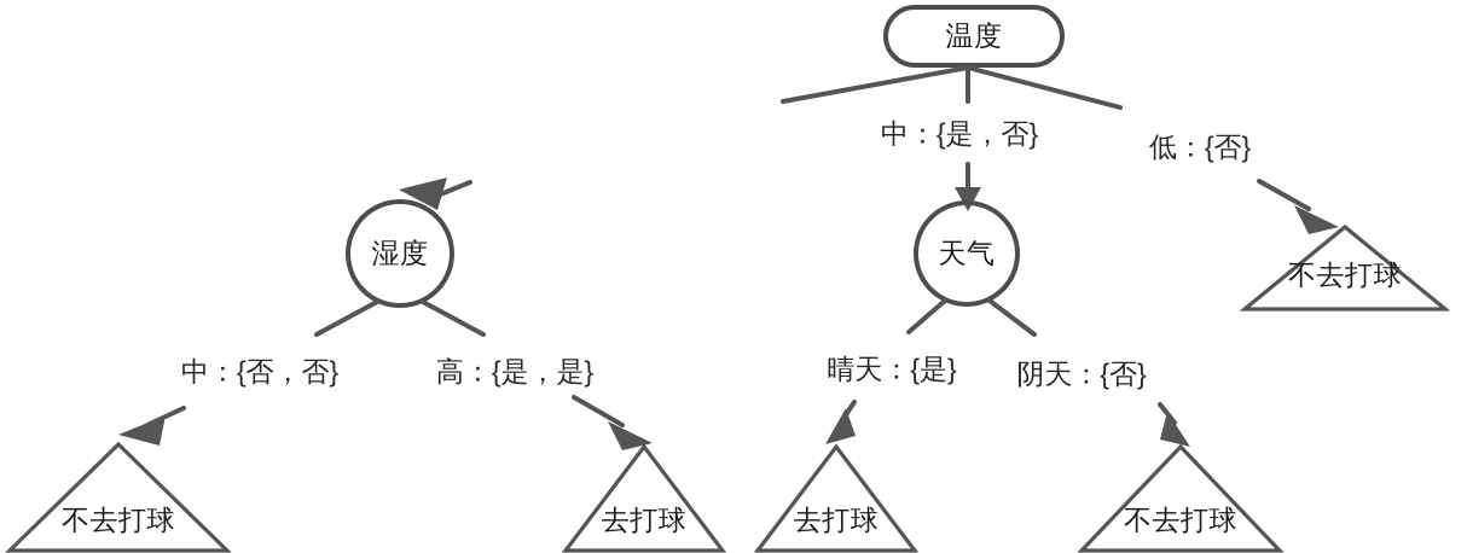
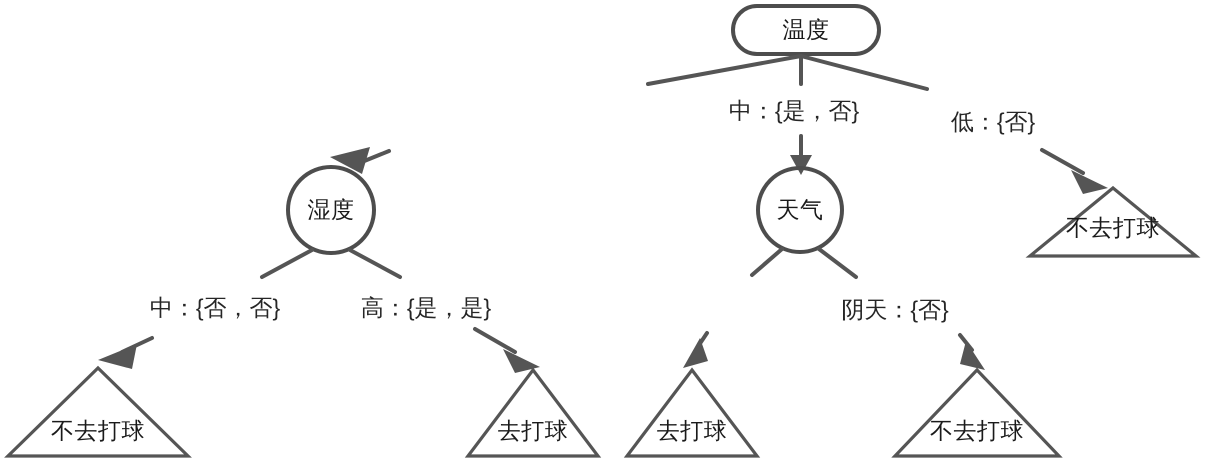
  温度
  湿度
  天气
  中：{是，否}
  低：{否}
  中：{否，否}
  高：{是，是}
- 晴天：{是}
  阴天：{否}
  不去打球
  去打球
  去打球
  不去打球
  不去打球
